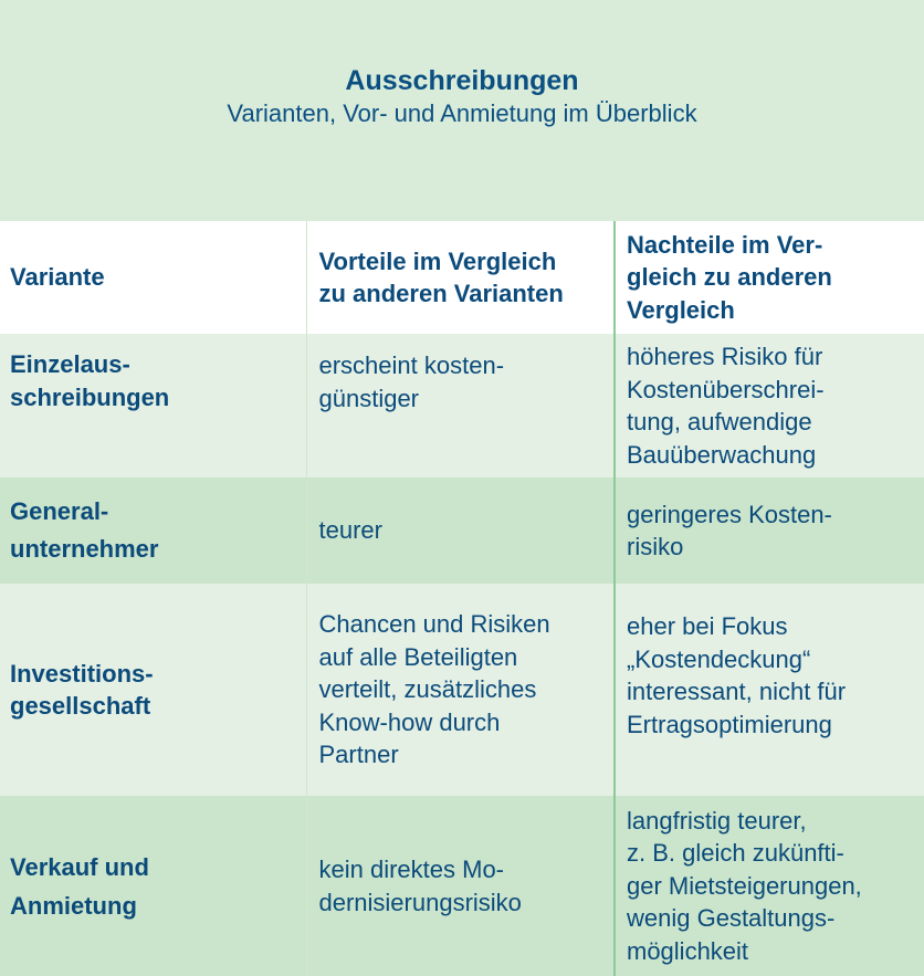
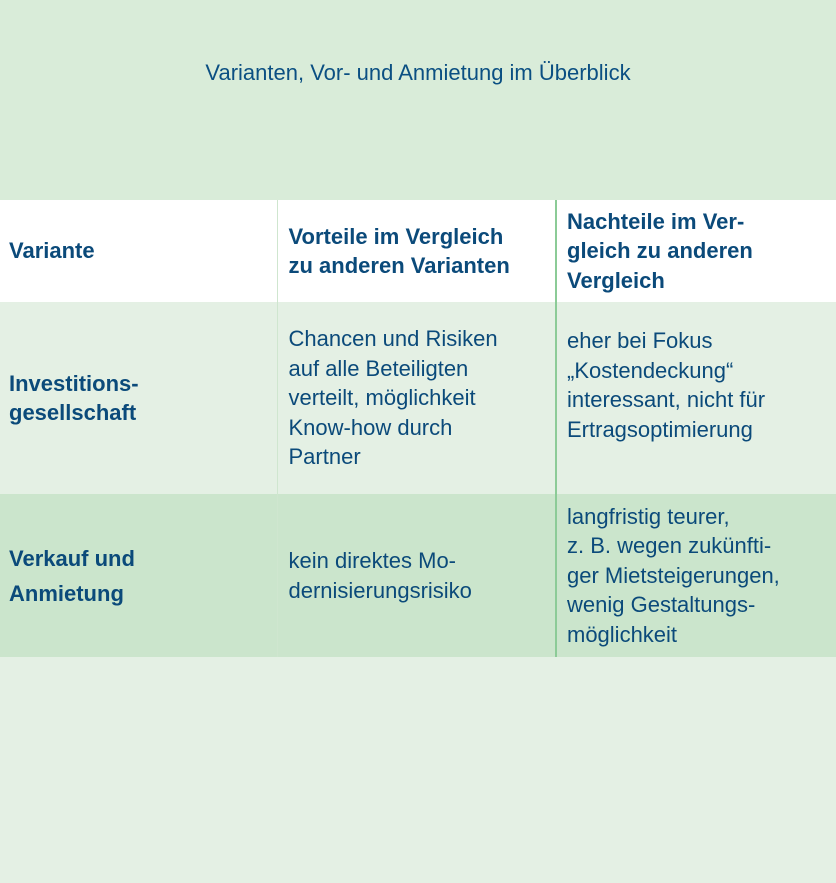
- Ausschreibungen
  Varianten, Vor- und Anmietung im Überblick
  Variante	Vorteile im Vergleich zu anderen Varianten	Nachteile im Ver- gleich zu anderen Vergleich
- Einzelaus- schreibungen	erscheint kosten- günstiger	höheres Risiko für Kostenüberschrei- tung, aufwendige Bauüberwachung
- General- unternehmer	teurer	geringeres Kosten- risiko
- Investitions- gesellschaft	Chancen und Risiken auf alle Beteiligten verteilt, zusätzliches Know-how durch Partner	eher bei Fokus „Kostendeckung“ interessant, nicht für Ertragsoptimierung
+ Investitions- gesellschaft	Chancen und Risiken auf alle Beteiligten verteilt, möglichkeit Know-how durch Partner	eher bei Fokus „Kostendeckung“ interessant, nicht für Ertragsoptimierung
- Verkauf und Anmietung	kein direktes Mo- dernisierungsrisiko	langfristig teurer, z. B. gleich zukünfti- ger Mietsteigerungen, wenig Gestaltungs- möglichkeit
+ Verkauf und Anmietung	kein direktes Mo- dernisierungsrisiko	langfristig teurer, z. B. wegen zukünfti- ger Mietsteigerungen, wenig Gestaltungs- möglichkeit
